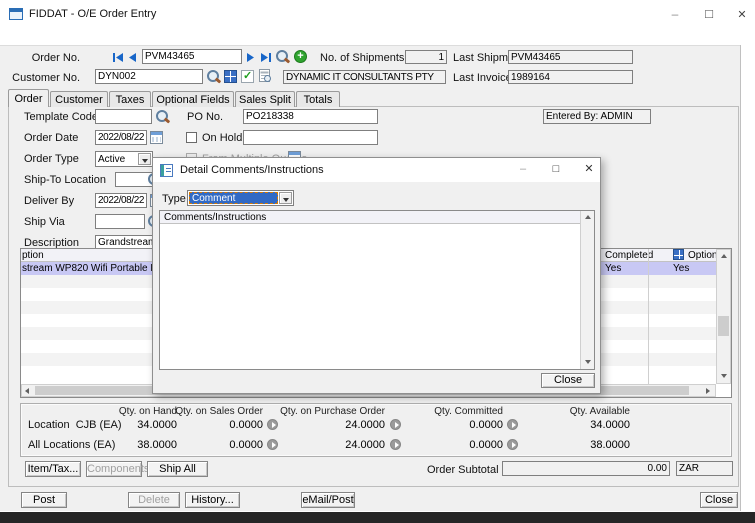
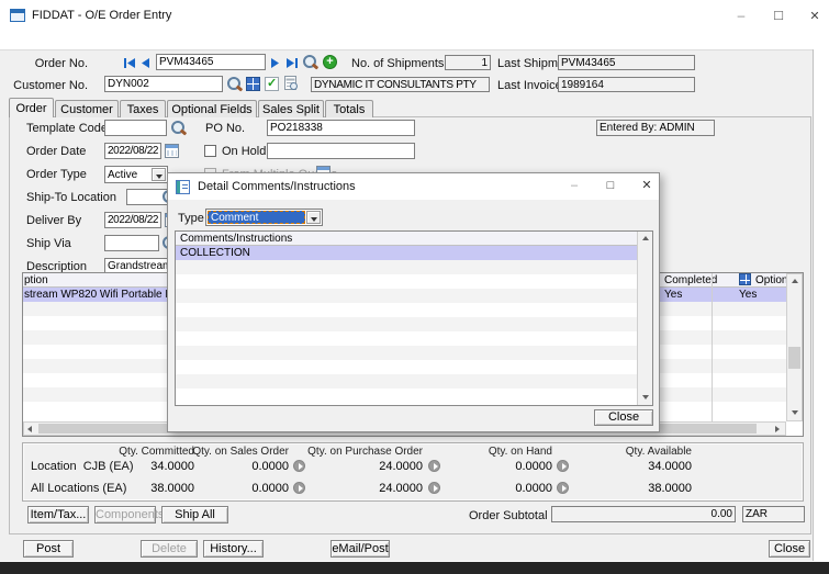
  FIDDAT - O/E Order Entry
  Order No.
  PVM43465
  No. of Shipments
  1
  PVM43465
  Customer No.
  DYN002
  DYNAMIC IT CONSULTANTS PTY
  Last Invoic
  1989164
  Order
  Customer
  Taxes
  Optional Fields
  Sales Split
  Totals
  Template Cod
  PO No.
  PO218338
  Entered By: ADMIN
  Order Date
  2022/08/22
  On Hold
  Order Type
  Active
  Ship-To Location
  Deliver By
  2022/08/22
  Ship Via
  Description
  Grandstrea
  ption
  Completed
  stream WP820 Wifi Portable
  Yes
  Yes
- Qty. on Hand
+ Qty. Committed
  Qty. on Sales Order
  Qty. on Purchase Order
- Qty. Committed
+ Qty. on Hand
  Qty. Available
  Location CJB (EA)
  34.0000
  0.0000
  24.0000
  0.0000
  34.0000
  All Locations (EA)
  38.0000
  0.0000
  24.0000
  0.0000
  38.0000
  Item/Tax...
  Ship All
  Order Subtotal
  0.00
  ZAR
  Post
  Delete
  History...
  eMail/Post
  Close
  Detail Comments/Instructions
  –
  □
  ✕
  Type
  Comment
  Comments/Instructions
+ COLLECTION
  Close
